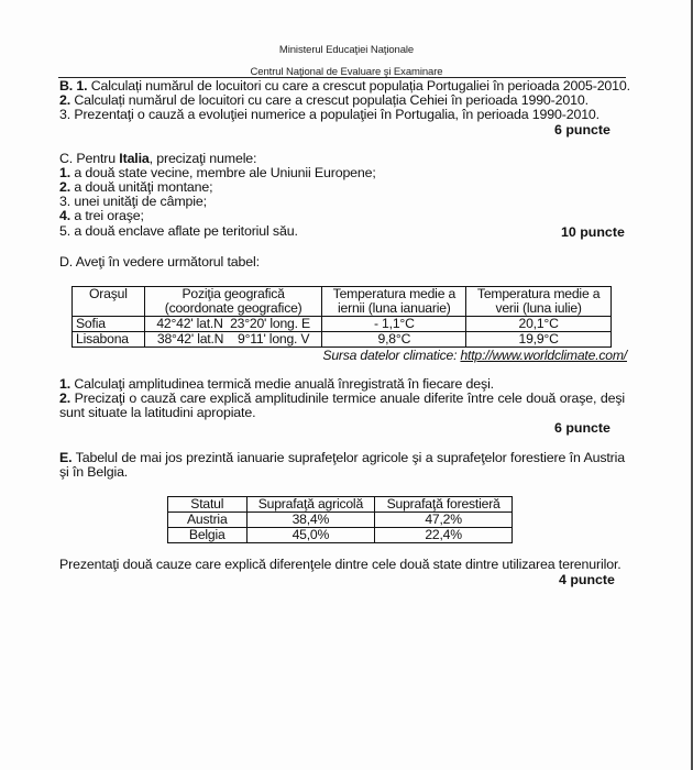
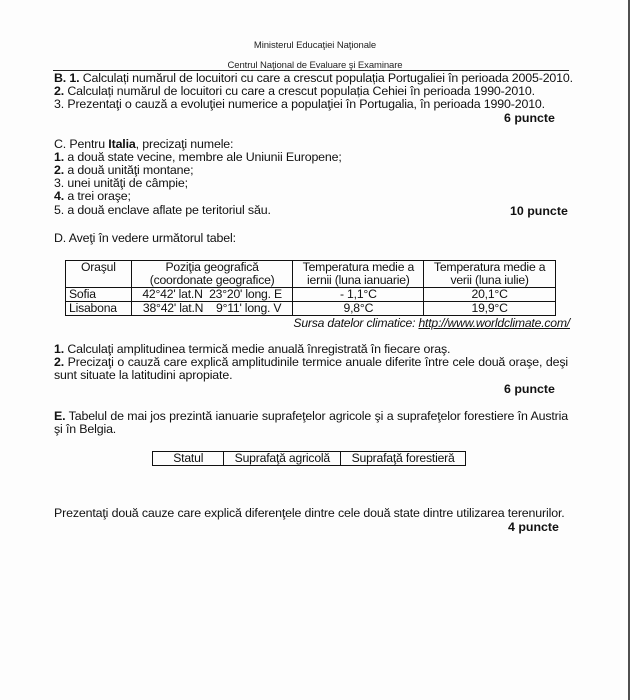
  Ministerul Educaţiei Naţionale
  Centrul Naţional de Evaluare şi Examinare
  B. 1. Calculați numărul de locuitori cu care a crescut populația Portugaliei în perioada 2005-2010.
  2. Calculați numărul de locuitori cu care a crescut populația Cehiei în perioada 1990-2010.
  3. Prezentaţi o cauză a evoluţiei numerice a populaţiei în Portugalia, în perioada 1990-2010.
  6 puncte
  C. Pentru Italia, precizaţi numele:
  1. a două state vecine, membre ale Uniunii Europene;
  2. a două unităţi montane;
  3. unei unităţi de câmpie;
  4. a trei oraşe;
  5. a două enclave aflate pe teritoriul său.
  10 puncte
  D. Aveţi în vedere următorul tabel:
  Oraşul	Poziţia geografică(coordonate geografice)	Temperatura medie aiernii (luna ianuarie)	Temperatura medie averii (luna iulie)
  Sofia	42°42' lat.N 23°20' long. E	- 1,1°C	20,1°C
  Lisabona	38°42' lat.N 9°11' long. V	9,8°C	19,9°C
  Sursa datelor climatice: http://www.worldclimate.com/
- 1. Calculaţi amplitudinea termică medie anuală înregistrată în fiecare deşi.
+ 1. Calculaţi amplitudinea termică medie anuală înregistrată în fiecare oraş.
  2. Precizaţi o cauză care explică amplitudinile termice anuale diferite între cele două oraşe, deşi
  sunt situate la latitudini apropiate.
  6 puncte
  E. Tabelul de mai jos prezintă ianuarie suprafeţelor agricole şi a suprafeţelor forestiere în Austria
  şi în Belgia.
  Statul	Suprafaţă agricolă	Suprafaţă forestieră
- Austria	38,4%	47,2%
- Belgia	45,0%	22,4%
  Prezentaţi două cauze care explică diferenţele dintre cele două state dintre utilizarea terenurilor.
  4 puncte
